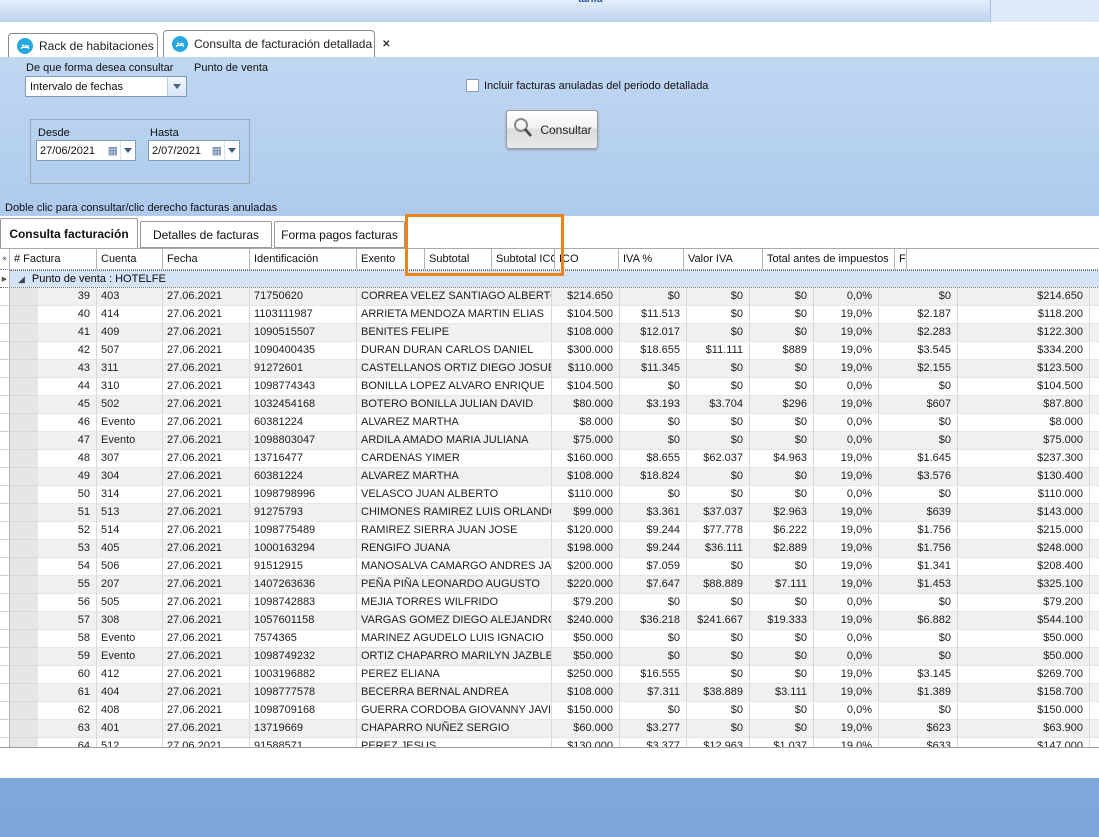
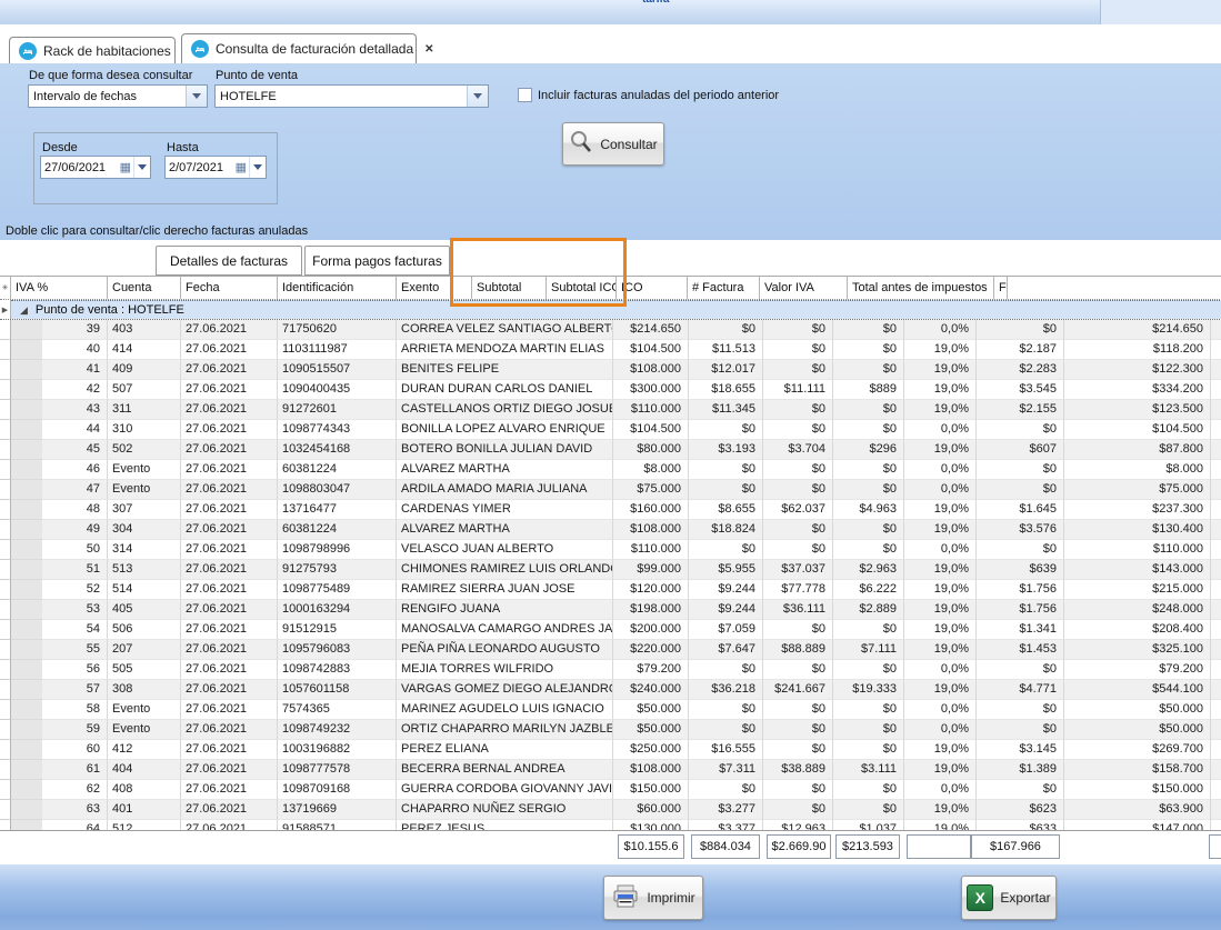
  Rack de habitaciones
  Consulta de facturación detallada
  ✕
  De que forma desea consultar
  Intervalo de fechas
  Punto de venta
+ HOTELFE
- Incluir facturas anuladas del periodo detallada
+ Incluir facturas anuladas del periodo anterior
  Desde
  27/06/2021
  ▦
  Hasta
  2/07/2021
  ▦
  Consultar
  Doble clic para consultar/clic derecho facturas anuladas
- Consulta facturación
  Detalles de facturas
  Forma pagos facturas
- # Factura
+ IVA %
  Cuenta
  Fecha
  Identificación
  Exento
  Subtotal
  Subtotal ICO
  ICO
- IVA %
+ # Factura
  Valor IVA
  Total antes de impuestos
  F
  ◢
  Punto de venta : HOTELFE
  39
  403
  27.06.2021
  71750620
  CORREA VELEZ SANTIAGO ALBERT
  $214.650
  $0
  $0
  $0
  0,0%
  $0
  $214.650
  40
  414
  27.06.2021
  1103111987
  ARRIETA MENDOZA MARTIN ELIAS
  $104.500
  $11.513
  $0
  $0
  19,0%
  $2.187
  $118.200
  41
  409
  27.06.2021
  1090515507
  BENITES FELIPE
  $108.000
  $12.017
  $0
  $0
  19,0%
  $2.283
  $122.300
  42
  507
  27.06.2021
  1090400435
  DURAN DURAN CARLOS DANIEL
  $300.000
  $18.655
  $11.111
  $889
  19,0%
  $3.545
  $334.200
  43
  311
  27.06.2021
  91272601
  CASTELLANOS ORTIZ DIEGO JOSU
  $110.000
  $11.345
  $0
  $0
  19,0%
  $2.155
  $123.500
  44
  310
  27.06.2021
  1098774343
  BONILLA LOPEZ ALVARO ENRIQUE
  $104.500
  $0
  $0
  $0
  0,0%
  $0
  $104.500
  45
  502
  27.06.2021
  1032454168
  BOTERO BONILLA JULIAN DAVID
  $80.000
  $3.193
  $3.704
  $296
  19,0%
  $607
  $87.800
  46
  Evento
  27.06.2021
  60381224
  ALVAREZ MARTHA
  $8.000
  $0
  $0
  $0
  0,0%
  $0
  $8.000
  47
  Evento
  27.06.2021
  1098803047
  ARDILA AMADO MARIA JULIANA
  $75.000
  $0
  $0
  $0
  0,0%
  $0
  $75.000
  48
  307
  27.06.2021
  13716477
  CARDENAS YIMER
  $160.000
  $8.655
  $62.037
  $4.963
  19,0%
  $1.645
  $237.300
  49
  304
  27.06.2021
  60381224
  ALVAREZ MARTHA
  $108.000
  $18.824
  $0
  $0
  19,0%
  $3.576
  $130.400
  50
  314
  27.06.2021
  1098798996
  VELASCO JUAN ALBERTO
  $110.000
  $0
  $0
  $0
  0,0%
  $0
  $110.000
  51
  513
  27.06.2021
  91275793
  CHIMONES RAMIREZ LUIS ORLAND
  $99.000
- $3.361
+ $5.955
  $37.037
  $2.963
  19,0%
  $639
  $143.000
  52
  514
  27.06.2021
  1098775489
  RAMIREZ SIERRA JUAN JOSE
  $120.000
  $9.244
  $77.778
  $6.222
  19,0%
  $1.756
  $215.000
  53
  405
  27.06.2021
  1000163294
  RENGIFO JUANA
  $198.000
  $9.244
  $36.111
  $2.889
  19,0%
  $1.756
  $248.000
  54
  506
  27.06.2021
  91512915
  MANOSALVA CAMARGO ANDRES JA
  $200.000
  $7.059
  $0
  $0
  19,0%
  $1.341
  $208.400
  55
  207
  27.06.2021
- 1407263636
+ 1095796083
  PEÑA PIÑA LEONARDO AUGUSTO
  $220.000
  $7.647
  $88.889
  $7.111
  19,0%
  $1.453
  $325.100
  56
  505
  27.06.2021
  1098742883
  MEJIA TORRES WILFRIDO
  $79.200
  $0
  $0
  $0
  0,0%
  $0
  $79.200
  57
  308
  27.06.2021
  1057601158
  VARGAS GOMEZ DIEGO ALEJANDR
  $240.000
  $36.218
  $241.667
  $19.333
  19,0%
- $6.882
+ $4.771
  $544.100
  58
  Evento
  27.06.2021
  7574365
  MARINEZ AGUDELO LUIS IGNACIO
  $50.000
  $0
  $0
  $0
  0,0%
  $0
  $50.000
  59
  Evento
  27.06.2021
  1098749232
  ORTIZ CHAPARRO MARILYN JAZBLE
  $50.000
  $0
  $0
  $0
  0,0%
  $0
  $50.000
  60
  412
  27.06.2021
  1003196882
  PEREZ ELIANA
  $250.000
  $16.555
  $0
  $0
  19,0%
  $3.145
  $269.700
  61
  404
  27.06.2021
  1098777578
  BECERRA BERNAL ANDREA
  $108.000
  $7.311
  $38.889
  $3.111
  19,0%
  $1.389
  $158.700
  62
  408
  27.06.2021
  1098709168
  GUERRA CORDOBA GIOVANNY JAVI
  $150.000
  $0
  $0
  $0
  0,0%
  $0
  $150.000
  63
  401
  27.06.2021
  13719669
  CHAPARRO NUÑEZ SERGIO
  $60.000
  $3.277
  $0
  $0
  19,0%
  $623
  $63.900
  64
  512
  27.06.2021
  91588571
  PEREZ JESUS
  $130.000
  $3.377
  $12.963
  $1.037
  19,0%
  $633
  $147.000
+ $10.155.6
+ $884.034
+ $2.669.90
+ $213.593
+ $167.966
+ Imprimir
+ X
+ Exportar
